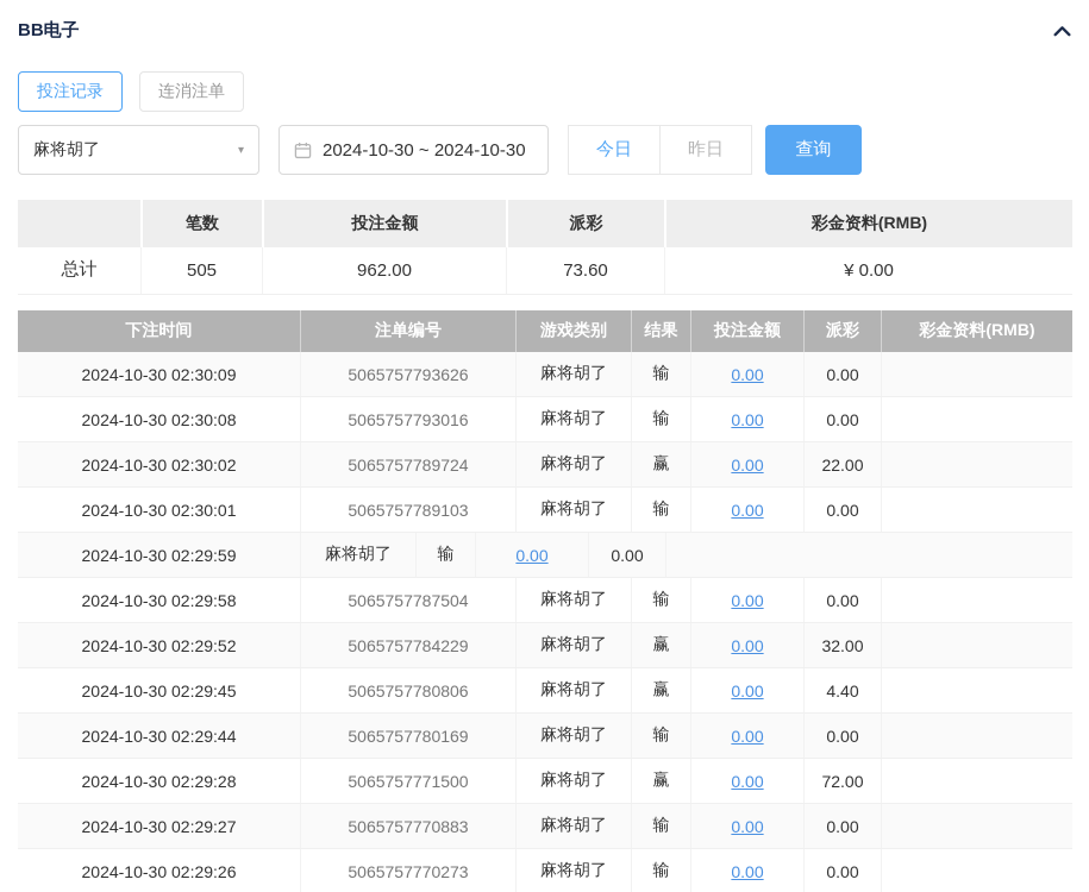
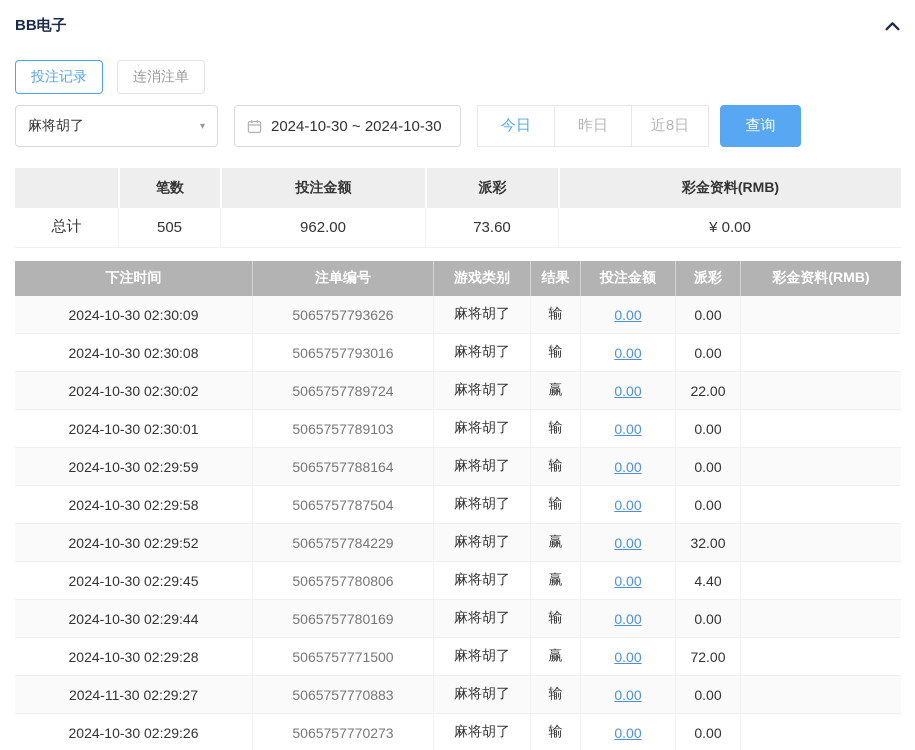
  BB电子
  投注记录
  连消注单
  麻将胡了
  ▾
  2024-10-30 ~ 2024-10-30
  今日
  昨日
+ 近8日
  查询
  笔数
  投注金额
  派彩
  彩金资料(RMB)
  总计
  505
  962.00
  73.60
  ¥ 0.00
  下注时间
  注单编号
  游戏类别
  结果
  投注金额
  派彩
  彩金资料(RMB)
  2024-10-30 02:30:09
  5065757793626
  麻将胡了
  输
  0.00
  0.00
  2024-10-30 02:30:08
  5065757793016
  麻将胡了
  输
  0.00
  0.00
  2024-10-30 02:30:02
  5065757789724
  麻将胡了
  赢
  0.00
  22.00
  2024-10-30 02:30:01
  5065757789103
  麻将胡了
  输
  0.00
  0.00
  2024-10-30 02:29:59
+ 5065757788164
  麻将胡了
  输
  0.00
  0.00
  2024-10-30 02:29:58
  5065757787504
  麻将胡了
  输
  0.00
  0.00
  2024-10-30 02:29:52
  5065757784229
  麻将胡了
  赢
  0.00
  32.00
  2024-10-30 02:29:45
  5065757780806
  麻将胡了
  赢
  0.00
  4.40
  2024-10-30 02:29:44
  5065757780169
  麻将胡了
  输
  0.00
  0.00
  2024-10-30 02:29:28
  5065757771500
  麻将胡了
  赢
  0.00
  72.00
- 2024-10-30 02:29:27
+ 2024-11-30 02:29:27
  5065757770883
  麻将胡了
  输
  0.00
  0.00
  2024-10-30 02:29:26
  5065757770273
  麻将胡了
  输
  0.00
  0.00
